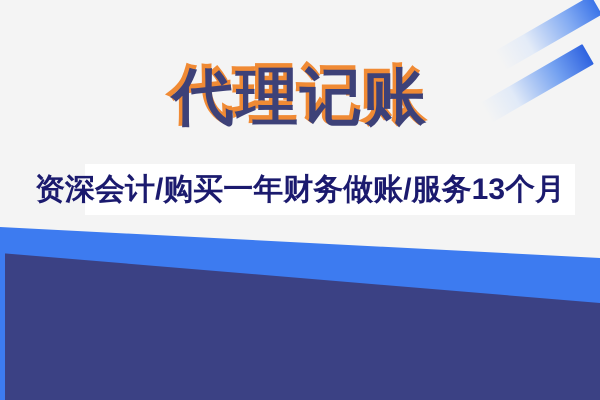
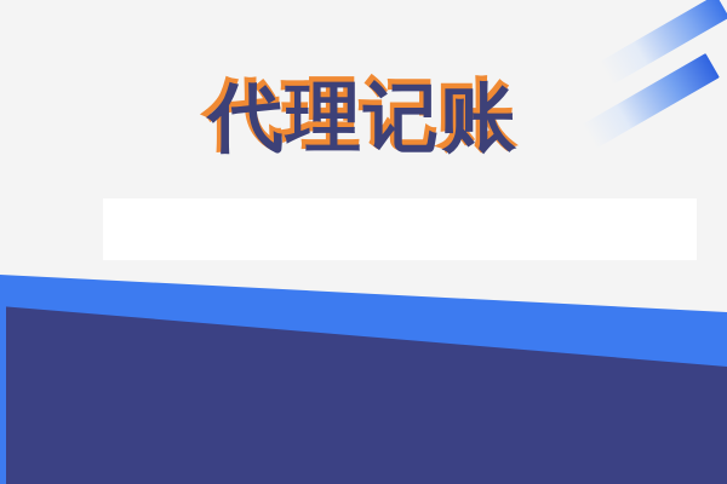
  代理记账
- 资深会计/购买一年财务做账/服务13个月
